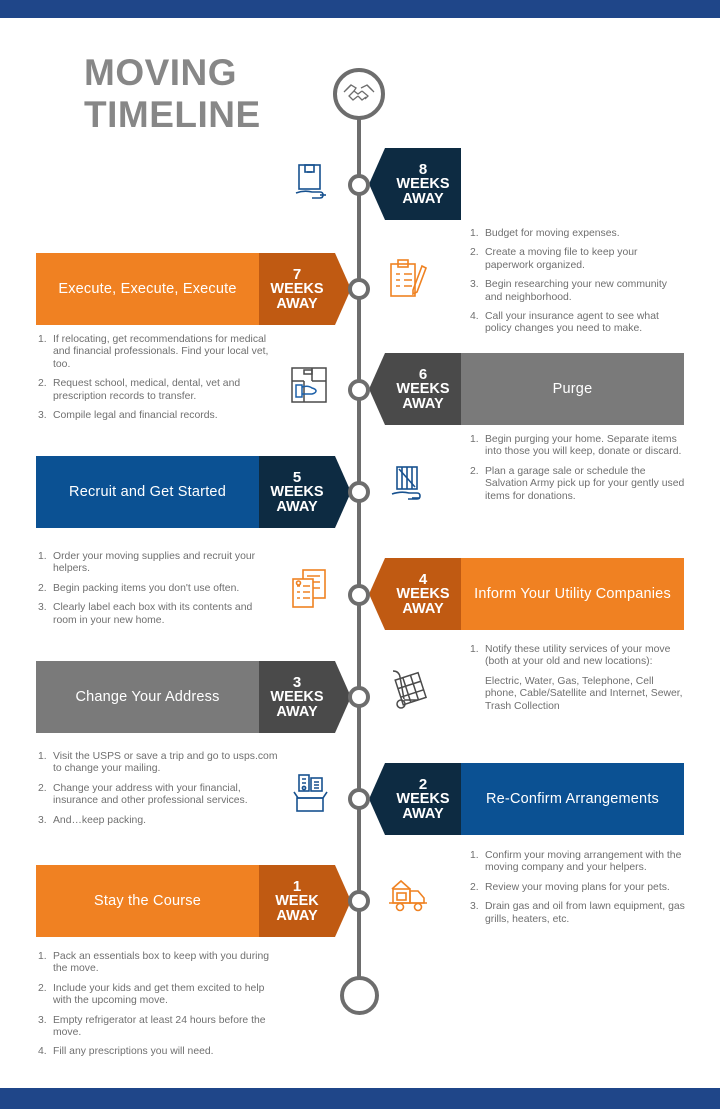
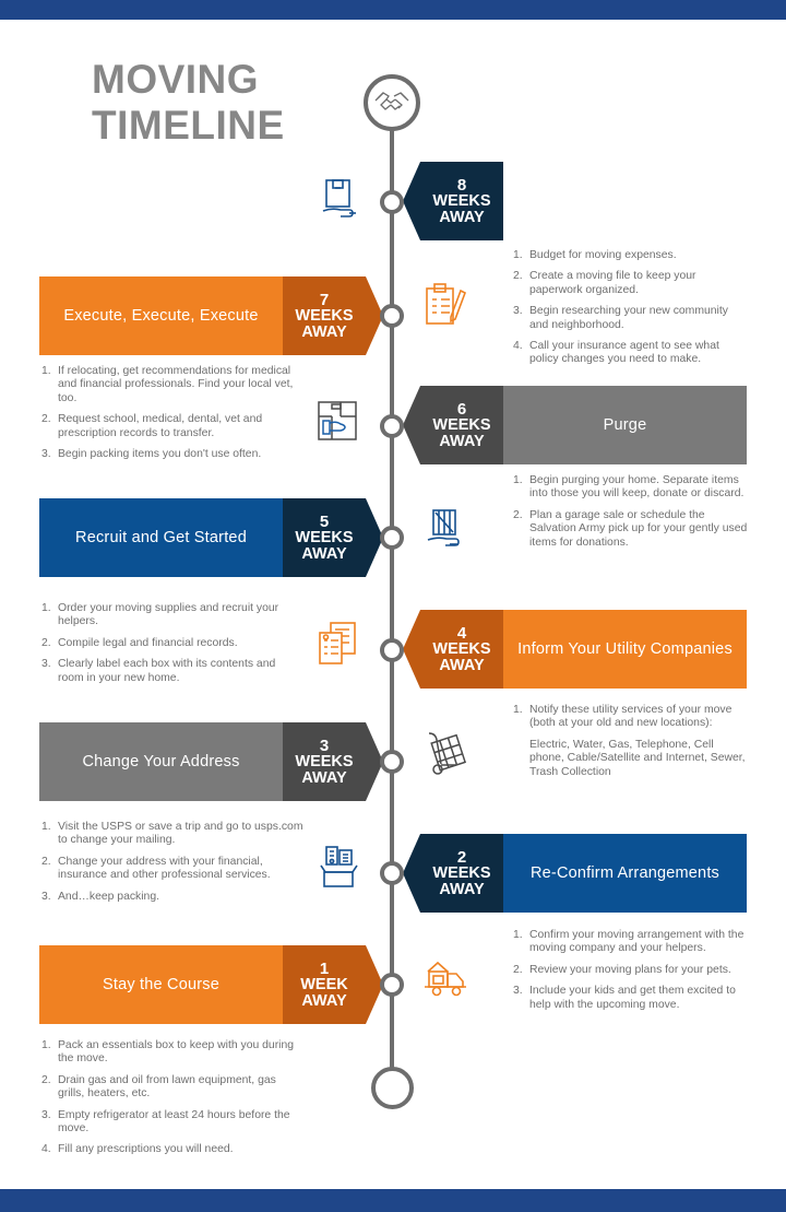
  MOVING
  TIMELINE
  8
  WEEKS
  AWAY
  1.
  Budget for moving expenses.
  2.
  Create a moving file to keep your paperwork organized.
  3.
  Begin researching your new community and neighborhood.
  4.
  Call your insurance agent to see what policy changes you need to make.
  Execute, Execute, Execute
  7
  WEEKS
  AWAY
  1.
  If relocating, get recommendations for medical and financial professionals. Find your local vet, too.
  2.
  Request school, medical, dental, vet and prescription records to transfer.
  3.
- Compile legal and financial records.
+ Begin packing items you don't use often.
  6
  WEEKS
  AWAY
  Purge
  1.
  Begin purging your home. Separate items into those you will keep, donate or discard.
  2.
  Plan a garage sale or schedule the Salvation Army pick up for your gently used items for donations.
  Recruit and Get Started
  5
  WEEKS
  AWAY
  1.
  Order your moving supplies and recruit your helpers.
  2.
- Begin packing items you don't use often.
+ Compile legal and financial records.
  3.
  Clearly label each box with its contents and room in your new home.
  4
  WEEKS
  AWAY
  Inform Your Utility Companies
  1.
  Notify these utility services of your move (both at your old and new locations):
  Electric, Water, Gas, Telephone, Cell phone, Cable/Satellite and Internet, Sewer, Trash Collection
  Change Your Address
  3
  WEEKS
  AWAY
  1.
  Visit the USPS or save a trip and go to usps.com to change your mailing.
  2.
  Change your address with your financial, insurance and other professional services.
  3.
  And…keep packing.
  2
  WEEKS
  AWAY
  Re-Confirm Arrangements
  1.
  Confirm your moving arrangement with the moving company and your helpers.
  2.
  Review your moving plans for your pets.
  3.
- Drain gas and oil from lawn equipment, gas grills, heaters, etc.
+ Include your kids and get them excited to help with the upcoming move.
  Stay the Course
  1
  WEEK
  AWAY
  1.
  Pack an essentials box to keep with you during the move.
  2.
- Include your kids and get them excited to help with the upcoming move.
+ Drain gas and oil from lawn equipment, gas grills, heaters, etc.
  3.
  Empty refrigerator at least 24 hours before the move.
  4.
  Fill any prescriptions you will need.
